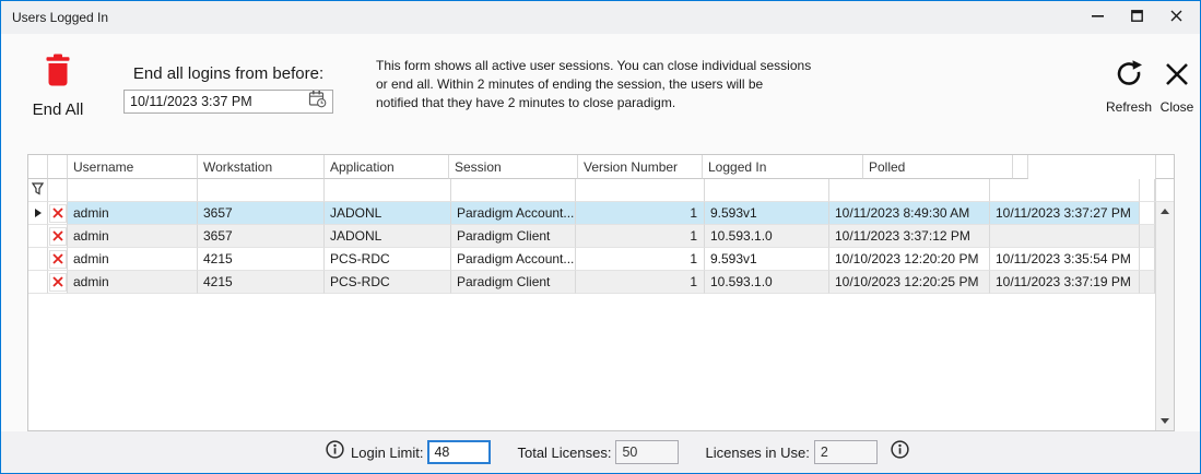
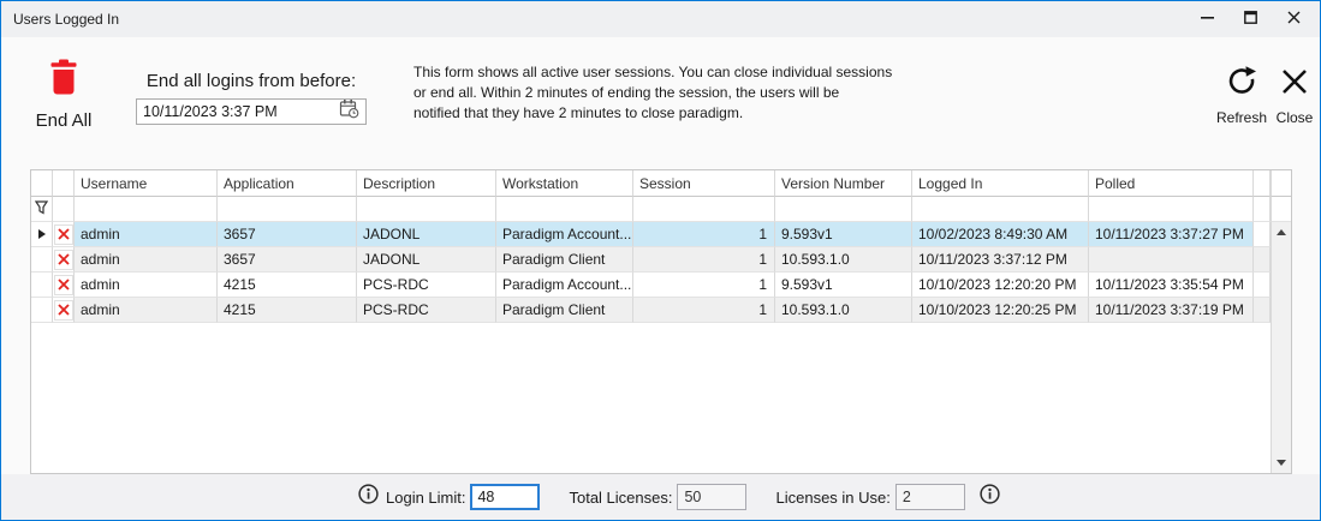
  Users Logged In
  End All
  End all logins from before:
  10/11/2023 3:37 PM
  This form shows all active user sessions. You can close individual sessions
  or end all. Within 2 minutes of ending the session, the users will be
  notified that they have 2 minutes to close paradigm.
  Refresh
  Close
  Username
- Workstation
+ Application
+ Description
- Application
+ Workstation
  Session
  Version Number
  Logged In
  Polled
  admin
  3657
  JADONL
  Paradigm Account...
  1
  9.593v1
- 10/11/2023 8:49:30 AM
+ 10/02/2023 8:49:30 AM
  10/11/2023 3:37:27 PM
  admin
  3657
  JADONL
  Paradigm Client
  1
  10.593.1.0
  10/11/2023 3:37:12 PM
  admin
  4215
  PCS-RDC
  Paradigm Account...
  1
  9.593v1
  10/10/2023 12:20:20 PM
  10/11/2023 3:35:54 PM
  admin
  4215
  PCS-RDC
  Paradigm Client
  1
  10.593.1.0
  10/10/2023 12:20:25 PM
  10/11/2023 3:37:19 PM
  Login Limit:
  48
  Total Licenses:
  50
  Licenses in Use:
  2
